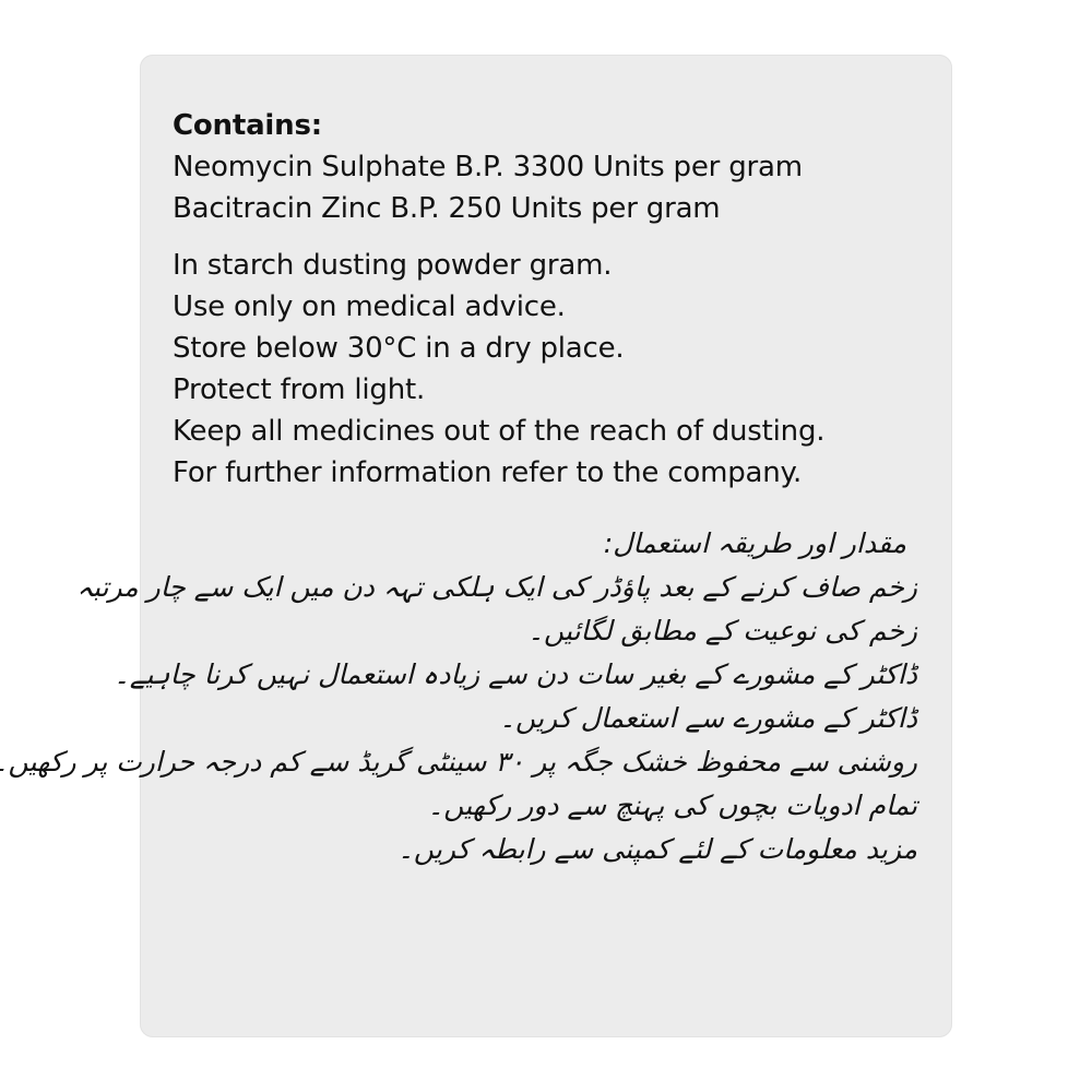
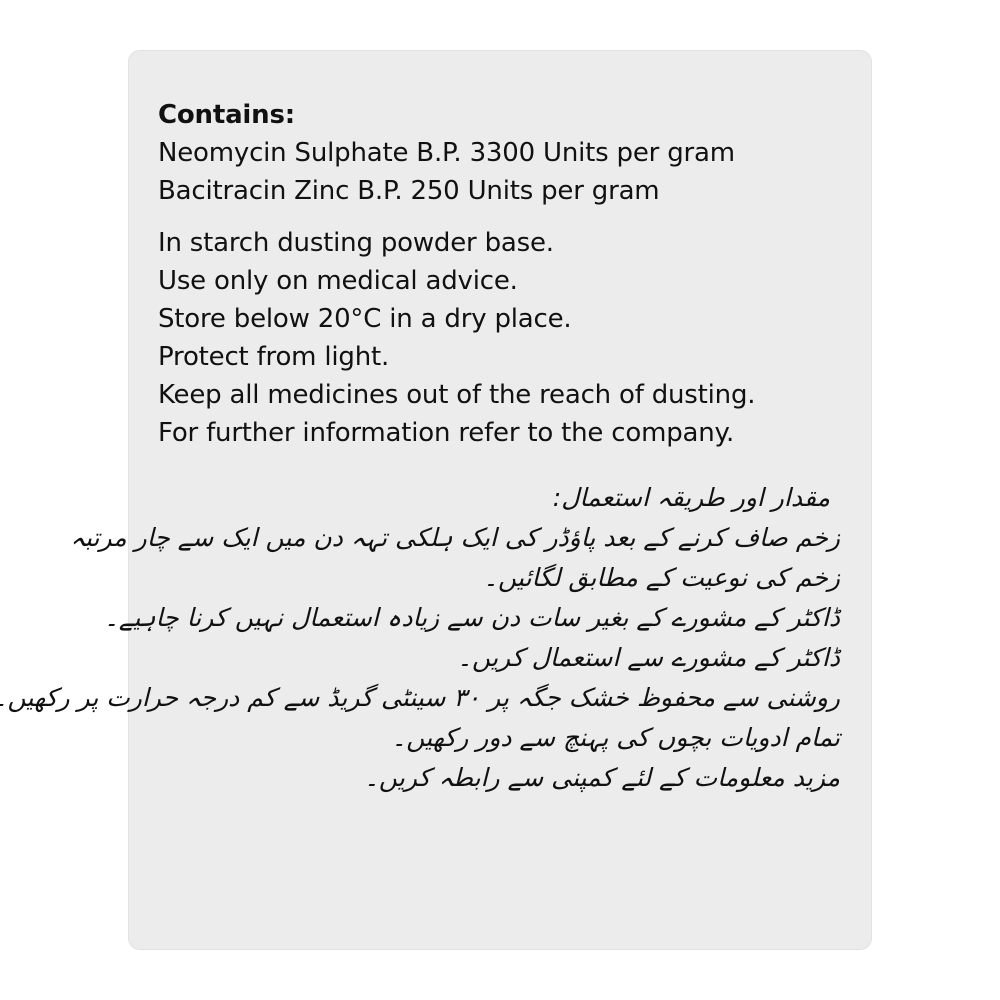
  Contains:
  Neomycin Sulphate B.P. 3300 Units per gram
  Bacitracin Zinc B.P. 250 Units per gram
- In starch dusting powder gram.
+ In starch dusting powder base.
  Use only on medical advice.
- Store below 30°C in a dry place.
+ Store below 20°C in a dry place.
  Protect from light.
  Keep all medicines out of the reach of dusting.
  For further information refer to the company.
  مقدار اور طریقہ استعمال:
  زخم صاف کرنے کے بعد پاؤڈر کی ایک ہلکی تہہ دن میں ایک سے چار مرتبہ
  زخم کی نوعیت کے مطابق لگائیں۔
  ڈاکٹر کے مشورے کے بغیر سات دن سے زیادہ استعمال نہیں کرنا چاہیے۔
  ڈاکٹر کے مشورے سے استعمال کریں۔
  روشنی سے محفوظ خشک جگہ پر ۳۰ سینٹی گریڈ سے کم درجہ حرارت پر رکھیں۔
  تمام ادویات بچوں کی پہنچ سے دور رکھیں۔
  مزید معلومات کے لئے کمپنی سے رابطہ کریں۔
